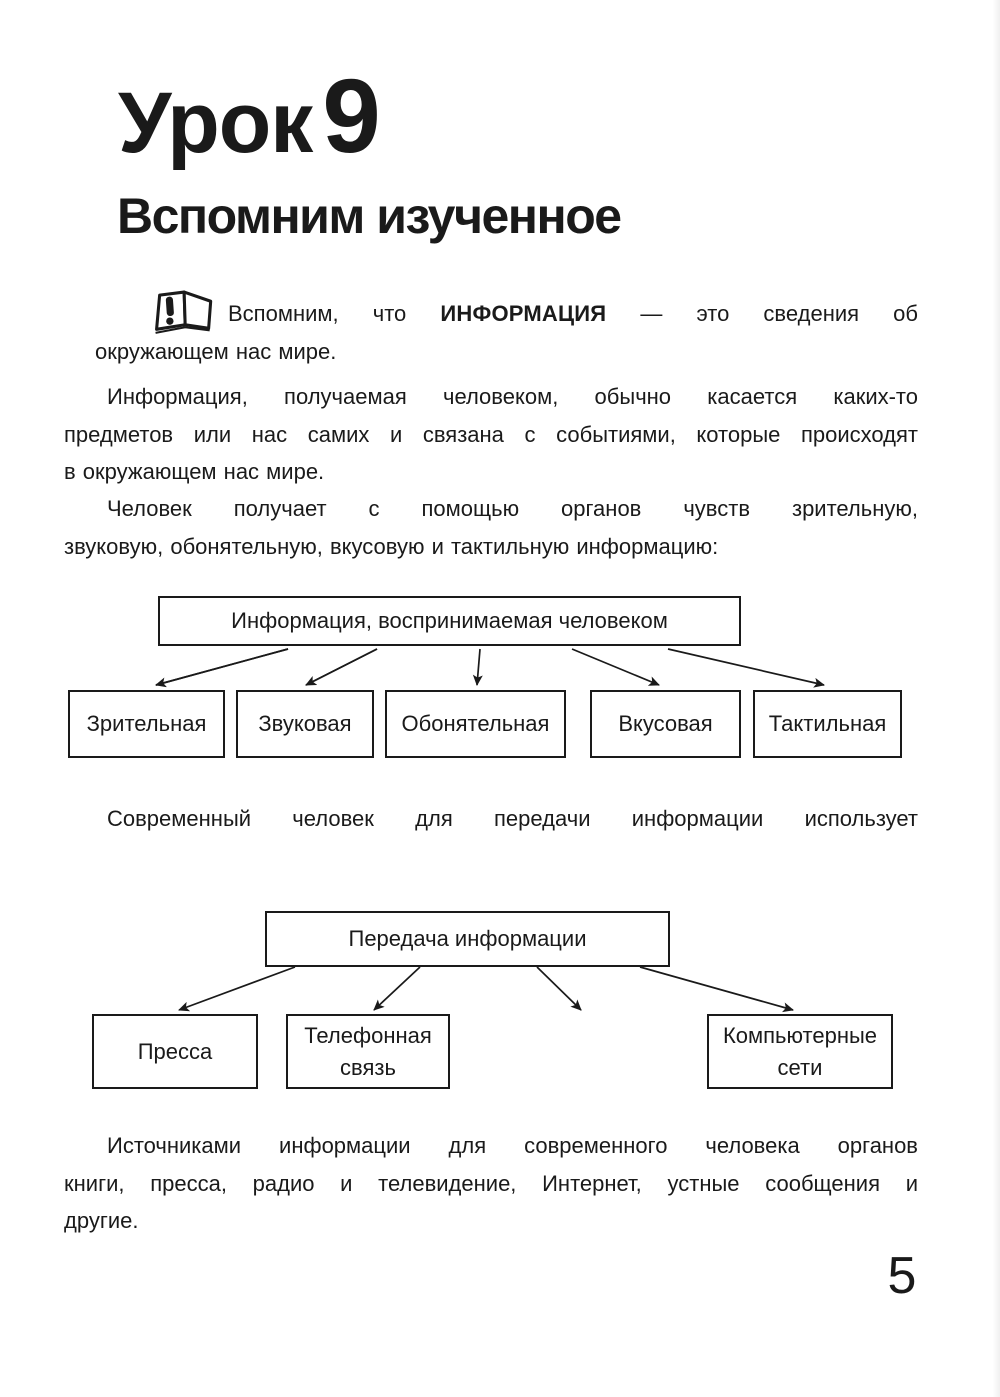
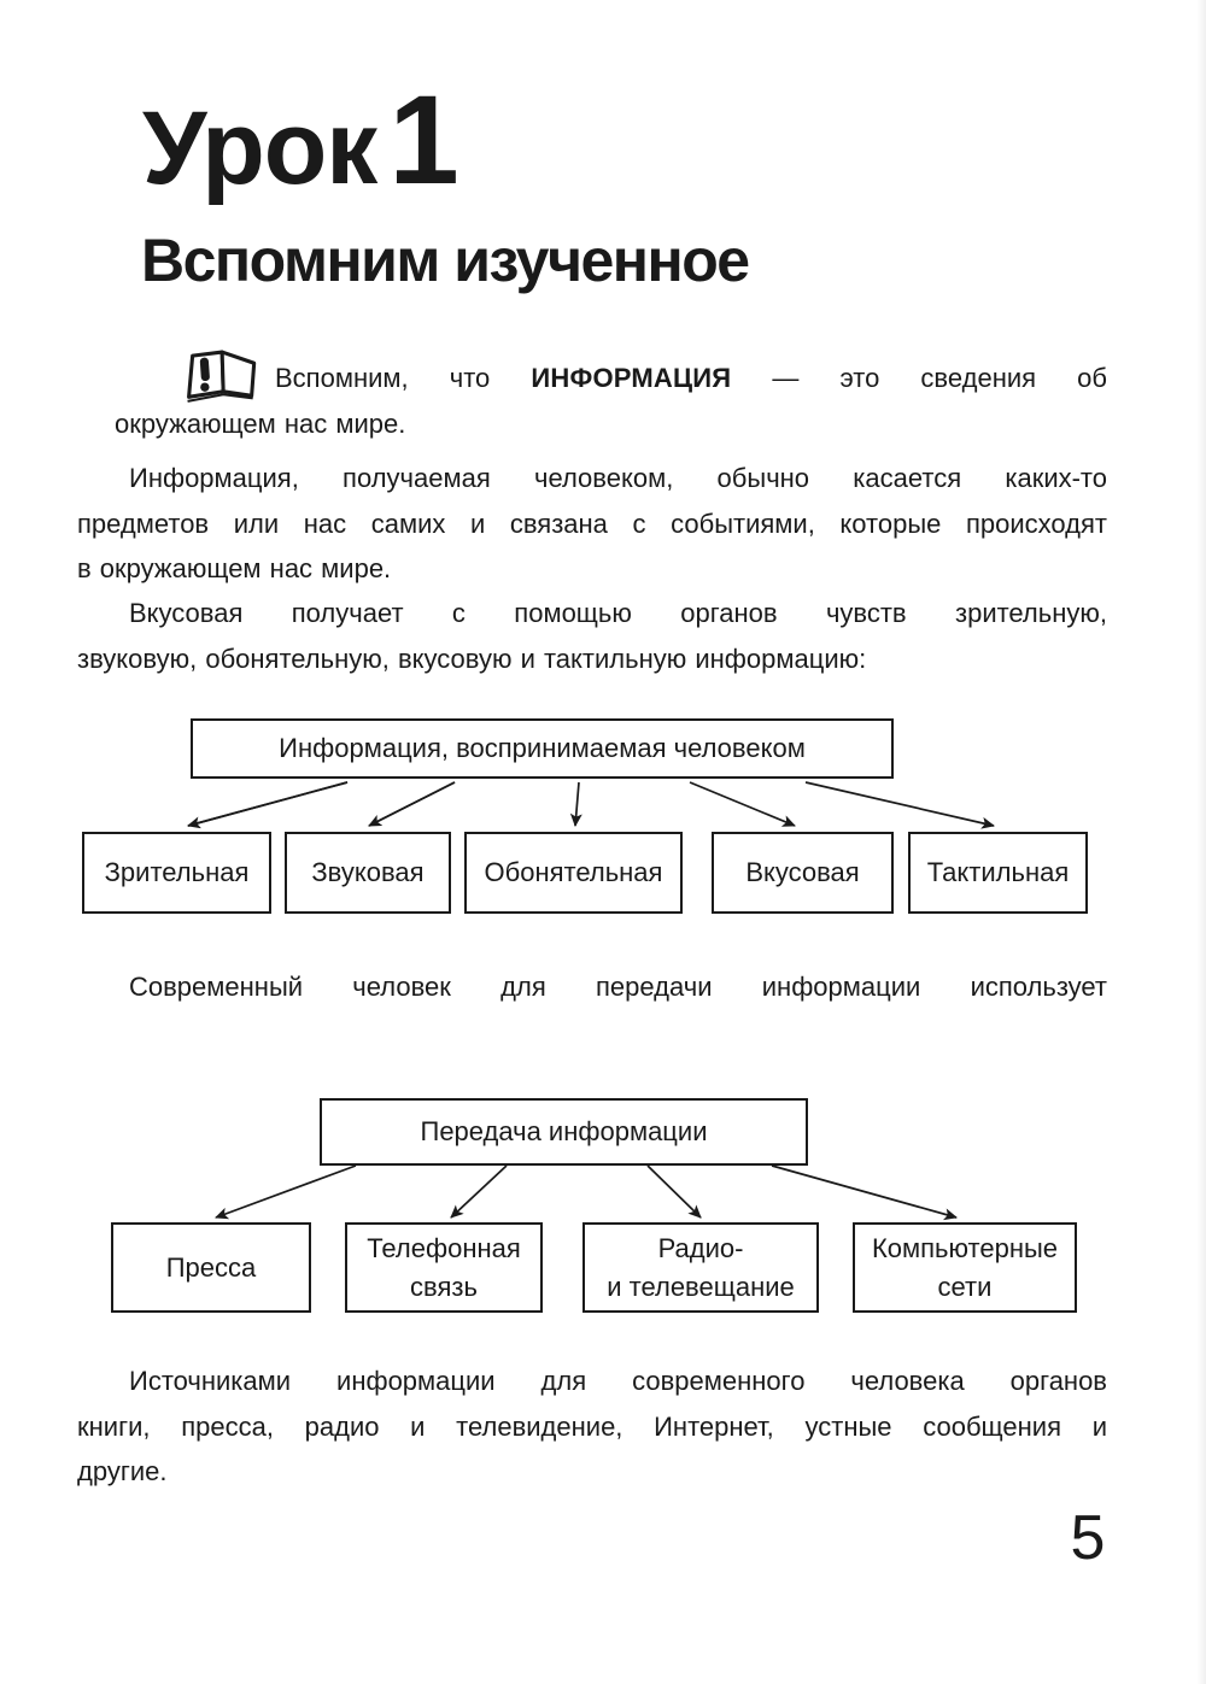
- Урок9
+ Урок1
  Вспомним изученное
  Вспомним, что ИНФОРМАЦИЯ — это сведения об
  окружающем нас мире.
  Информация, получаемая человеком, обычно касается каких-то
  предметов или нас самих и связана с событиями, которые происходят
  в окружающем нас мире.
- Человек получает с помощью органов чувств зрительную,
+ Вкусовая получает с помощью органов чувств зрительную,
  звуковую, обонятельную, вкусовую и тактильную информацию:
  Современный человек для передачи информации использует
  Источниками информации для современного человека органов
  книги, пресса, радио и телевидение, Интернет, устные сообщения и
  другие.
  Информация, воспринимаемая человеком
  Зрительная
  Звуковая
  Обонятельная
  Вкусовая
  Тактильная
  Передача информации
  Пресса
  Телефонная
  связь
+ Радио-
+ и телевещание
  Компьютерные
  сети
  5
